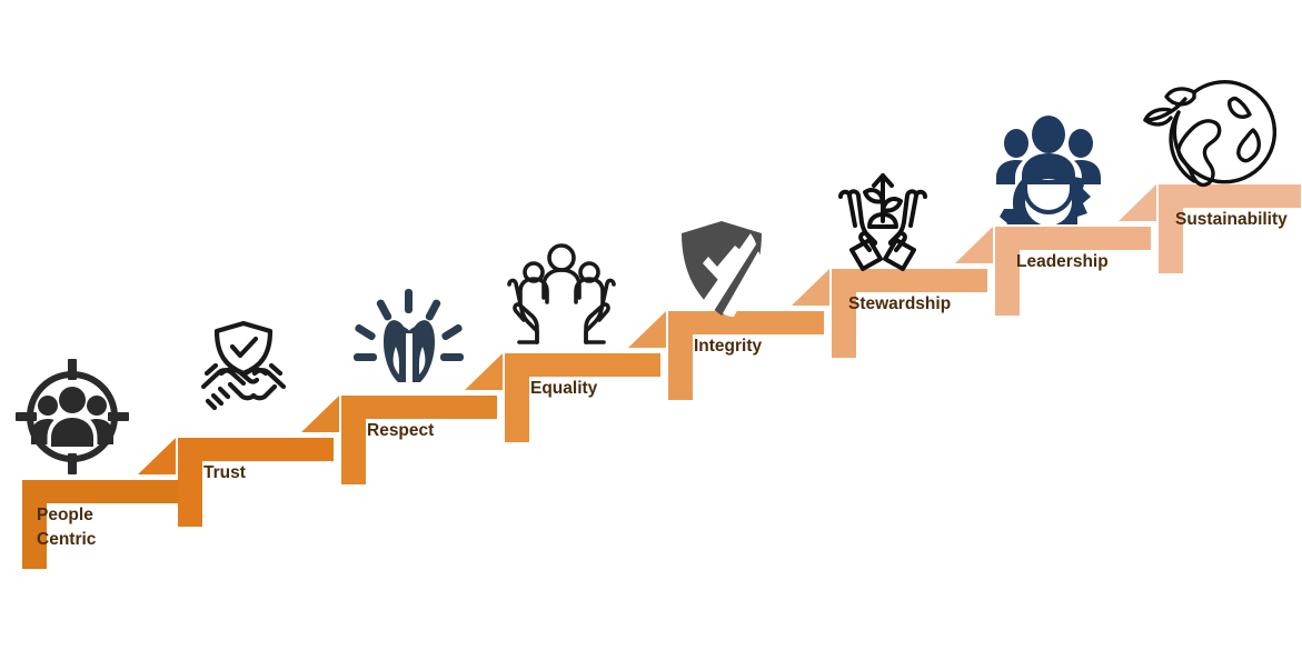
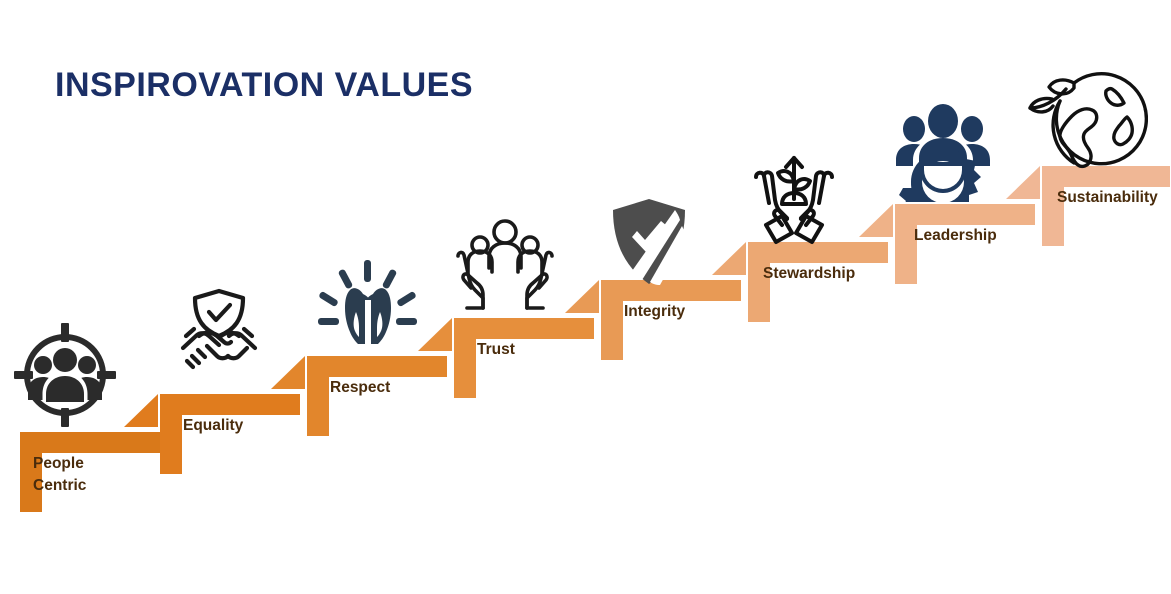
+ INSPIROVATION VALUES
  People
  Centric
- Trust
+ Equality
  Respect
- Equality
+ Trust
  Integrity
  Stewardship
  Leadership
  Sustainability
